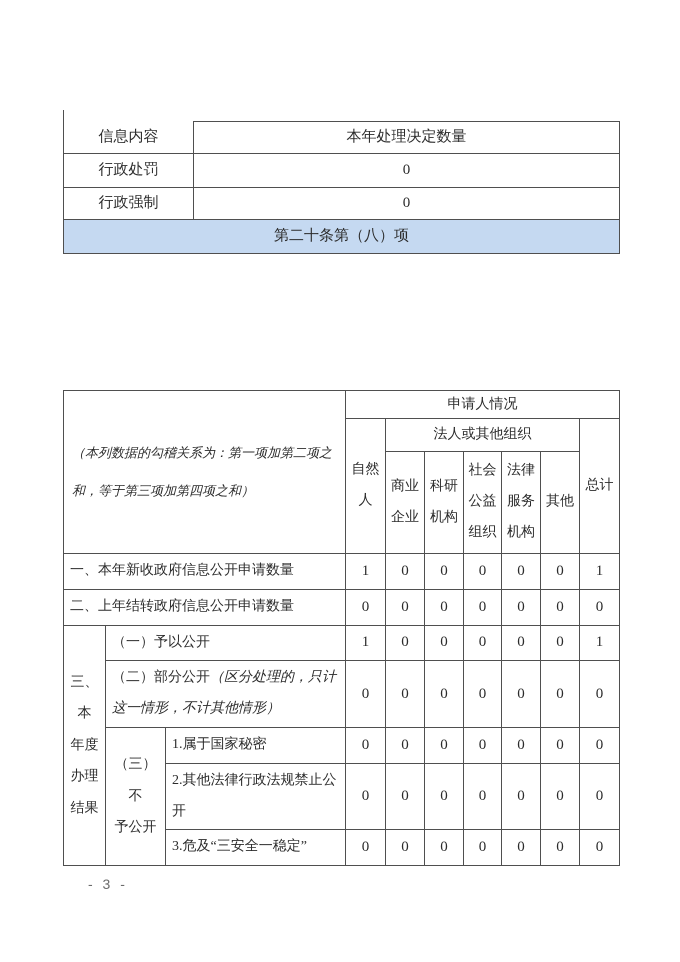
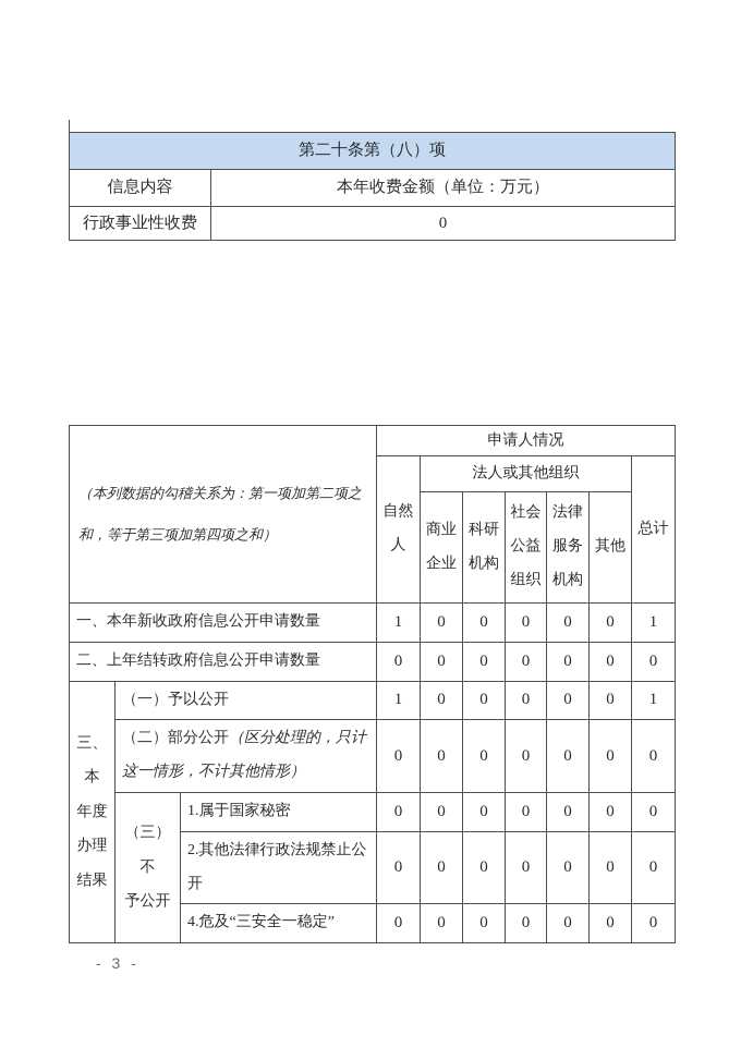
- 信息内容	本年处理决定数量
- 行政处罚	0
- 行政强制	0
  第二十条第（八）项
+ 信息内容	本年收费金额（单位：万元）
+ 行政事业性收费	0
  （本列数据的勾稽关系为：第一项加第二项之和，等于第三项加第四项之和）	申请人情况
  自然人	法人或其他组织	总计
  商业企业	科研机构	社会公益组织	法律服务机构	其他
  一、本年新收政府信息公开申请数量	1	0	0	0	0	0	1
  二、上年结转政府信息公开申请数量	0	0	0	0	0	0	0
  三、本 年度 办理 结果	（一）予以公开	1	0	0	0	0	0	1
  （二）部分公开（区分处理的，只计这一情形，不计其他情形）	0	0	0	0	0	0	0
  （三）不 予公开	1.属于国家秘密	0	0	0	0	0	0	0
  2.其他法律行政法规禁止公开	0	0	0	0	0	0	0
- 3.危及“三安全一稳定”	0	0	0	0	0	0	0
+ 4.危及“三安全一稳定”	0	0	0	0	0	0	0
  - 3 -
